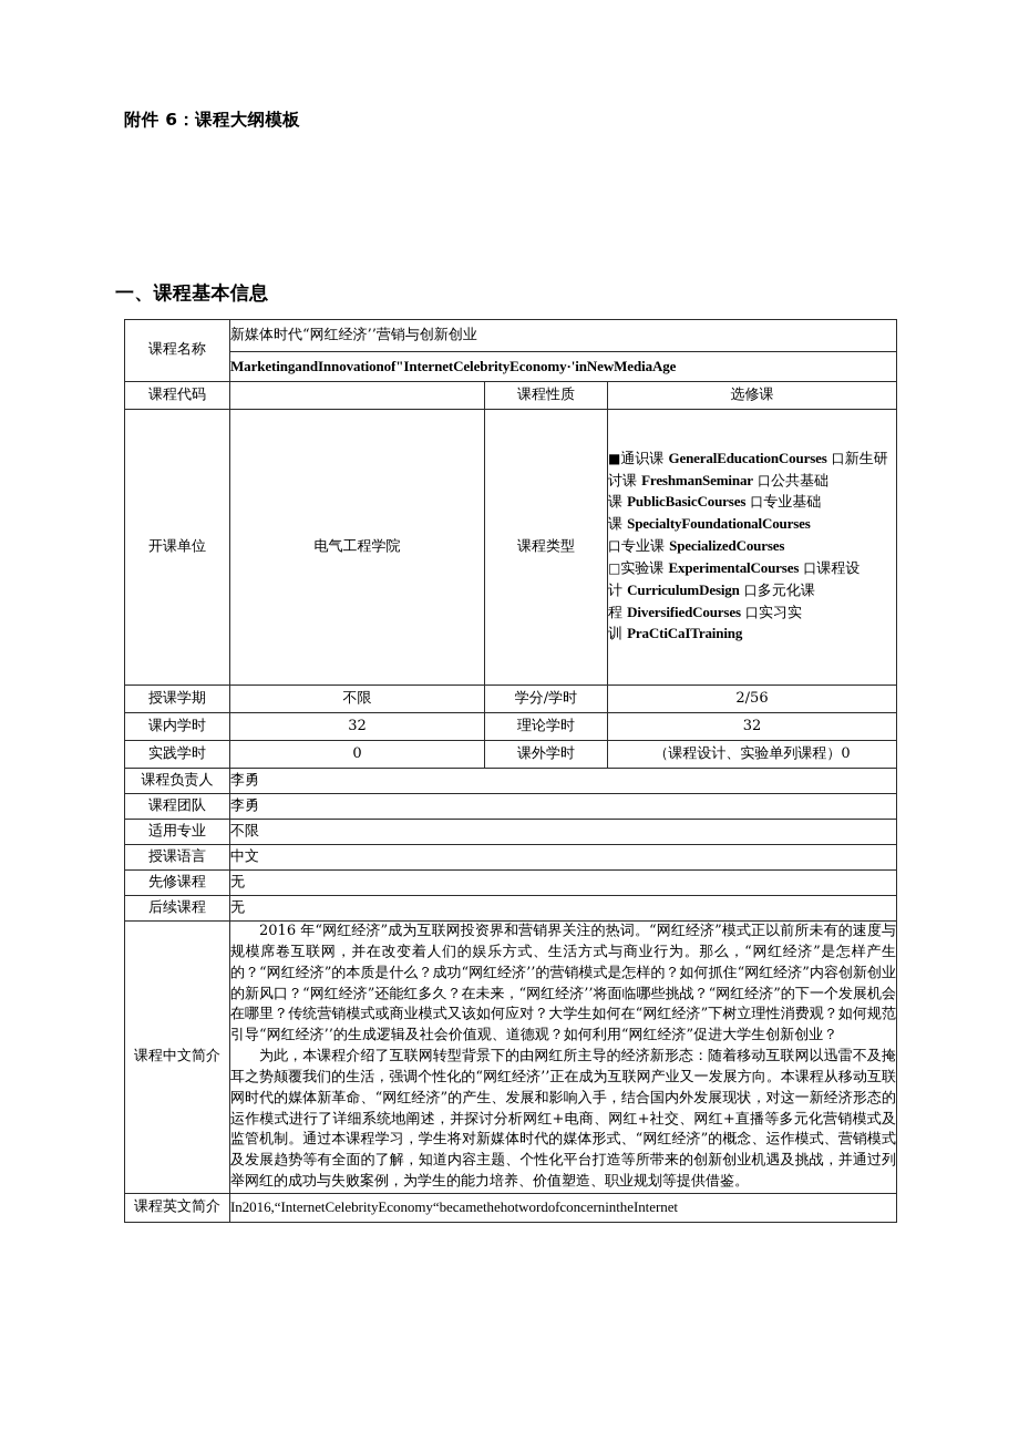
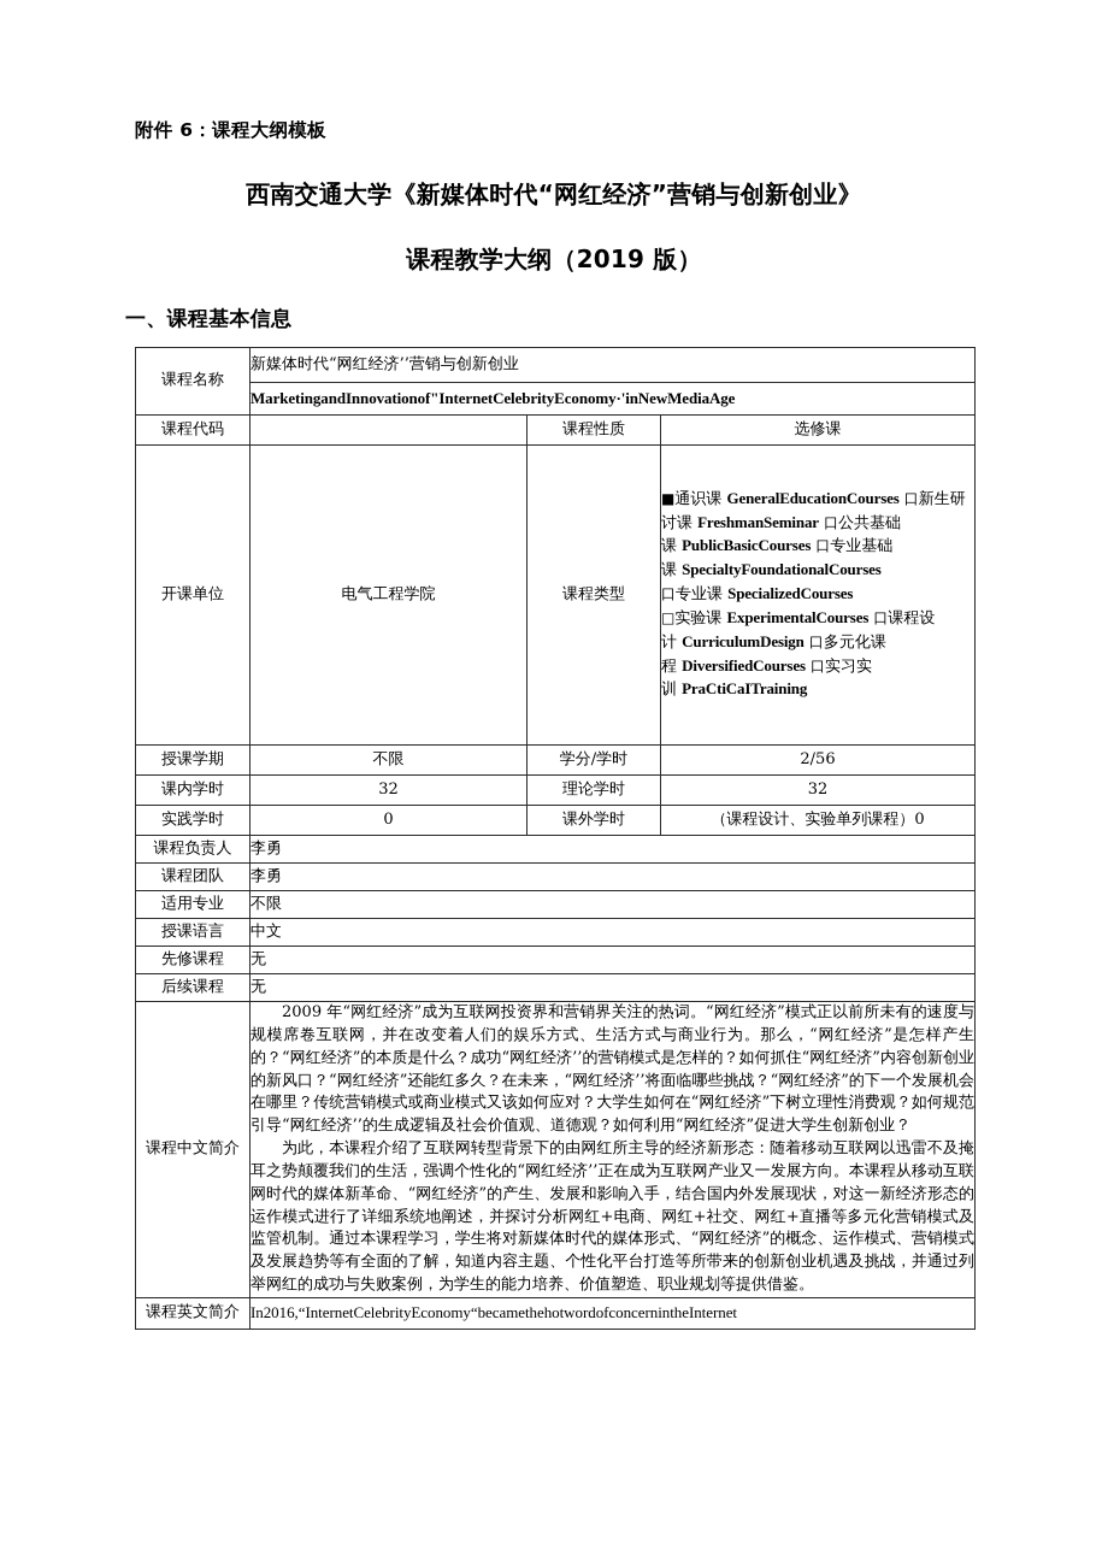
  附件 6：课程大纲模板
+ 西南交通大学《新媒体时代“网红经济”营销与创新创业》
+ 课程教学大纲（2019 版）
  一、课程基本信息
  课程名称	新媒体时代“网红经济’’营销与创新创业
  MarketingandInnovationof"InternetCelebrityEconomy·'inNewMediaAge
  课程代码		课程性质	选修课
  开课单位	电气工程学院	课程类型	■通识课 GeneralEducationCourses 口新生研讨课 FreshmanSeminar 口公共基础课 PublicBasicCourses 口专业基础课 SpecialtyFoundationalCourses 口专业课 SpecializedCourses □实验课 ExperimentalCourses 口课程设计 CurriculumDesign 口多元化课程 DiversifiedCourses 口实习实训 PraCtiCaITraining
  授课学期	不限	学分/学时	2/56
  课内学时	32	理论学时	32
  实践学时	0	课外学时	（课程设计、实验单列课程）0
  课程负责人	李勇
  课程团队	李勇
  适用专业	不限
  授课语言	中文
  先修课程	无
  后续课程	无
- 课程中文简介	2016 年“网红经济”成为互联网投资界和营销界关注的热词。“网红经济”模式正以前所未有的速度与规模席卷互联网，并在改变着人们的娱乐方式、生活方式与商业行为。那么，“网红经济”是怎样产生的？“网红经济”的本质是什么？成功“网红经济’’的营销模式是怎样的？如何抓住“网红经济”内容创新创业的新风口？“网红经济”还能红多久？在未来，“网红经济’’将面临哪些挑战？“网红经济”的下一个发展机会在哪里？传统营销模式或商业模式又该如何应对？大学生如何在“网红经济”下树立理性消费观？如何规范引导“网红经济’’的生成逻辑及社会价值观、道德观？如何利用“网红经济”促进大学生创新创业？ 为此，本课程介绍了互联网转型背景下的由网红所主导的经济新形态：随着移动互联网以迅雷不及掩耳之势颠覆我们的生活，强调个性化的“网红经济’’正在成为互联网产业又一发展方向。本课程从移动互联网时代的媒体新革命、“网红经济”的产生、发展和影响入手，结合国内外发展现状，对这一新经济形态的运作模式进行了详细系统地阐述，并探讨分析网红+电商、网红+社交、网红+直播等多元化营销模式及监管机制。通过本课程学习，学生将对新媒体时代的媒体形式、“网红经济”的概念、运作模式、营销模式及发展趋势等有全面的了解，知道内容主题、个性化平台打造等所带来的创新创业机遇及挑战，并通过列举网红的成功与失败案例，为学生的能力培养、价值塑造、职业规划等提供借鉴。
+ 课程中文简介	2009 年“网红经济”成为互联网投资界和营销界关注的热词。“网红经济”模式正以前所未有的速度与规模席卷互联网，并在改变着人们的娱乐方式、生活方式与商业行为。那么，“网红经济”是怎样产生的？“网红经济”的本质是什么？成功“网红经济’’的营销模式是怎样的？如何抓住“网红经济”内容创新创业的新风口？“网红经济”还能红多久？在未来，“网红经济’’将面临哪些挑战？“网红经济”的下一个发展机会在哪里？传统营销模式或商业模式又该如何应对？大学生如何在“网红经济”下树立理性消费观？如何规范引导“网红经济’’的生成逻辑及社会价值观、道德观？如何利用“网红经济”促进大学生创新创业？ 为此，本课程介绍了互联网转型背景下的由网红所主导的经济新形态：随着移动互联网以迅雷不及掩耳之势颠覆我们的生活，强调个性化的“网红经济’’正在成为互联网产业又一发展方向。本课程从移动互联网时代的媒体新革命、“网红经济”的产生、发展和影响入手，结合国内外发展现状，对这一新经济形态的运作模式进行了详细系统地阐述，并探讨分析网红+电商、网红+社交、网红+直播等多元化营销模式及监管机制。通过本课程学习，学生将对新媒体时代的媒体形式、“网红经济”的概念、运作模式、营销模式及发展趋势等有全面的了解，知道内容主题、个性化平台打造等所带来的创新创业机遇及挑战，并通过列举网红的成功与失败案例，为学生的能力培养、价值塑造、职业规划等提供借鉴。
  课程英文简介	In2016,“InternetCelebrityEconomy“becamethehotwordofconcernintheInternet
